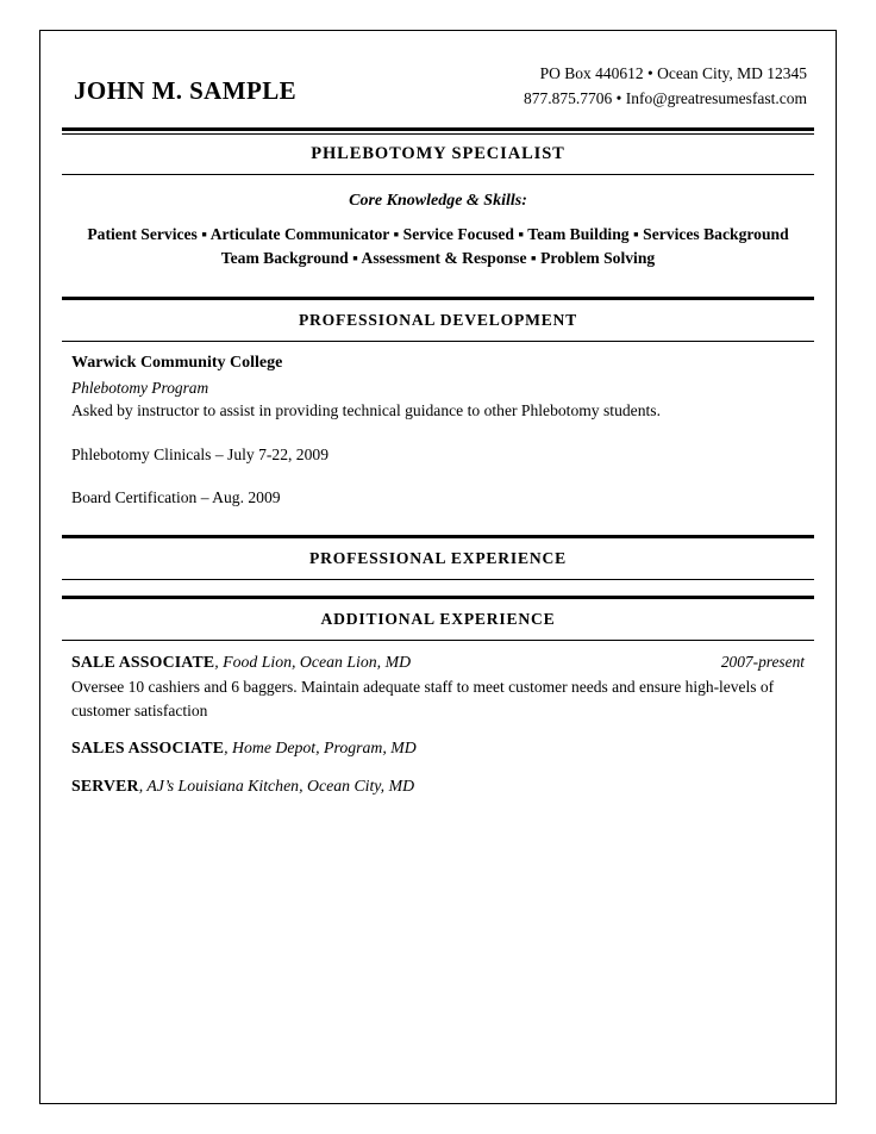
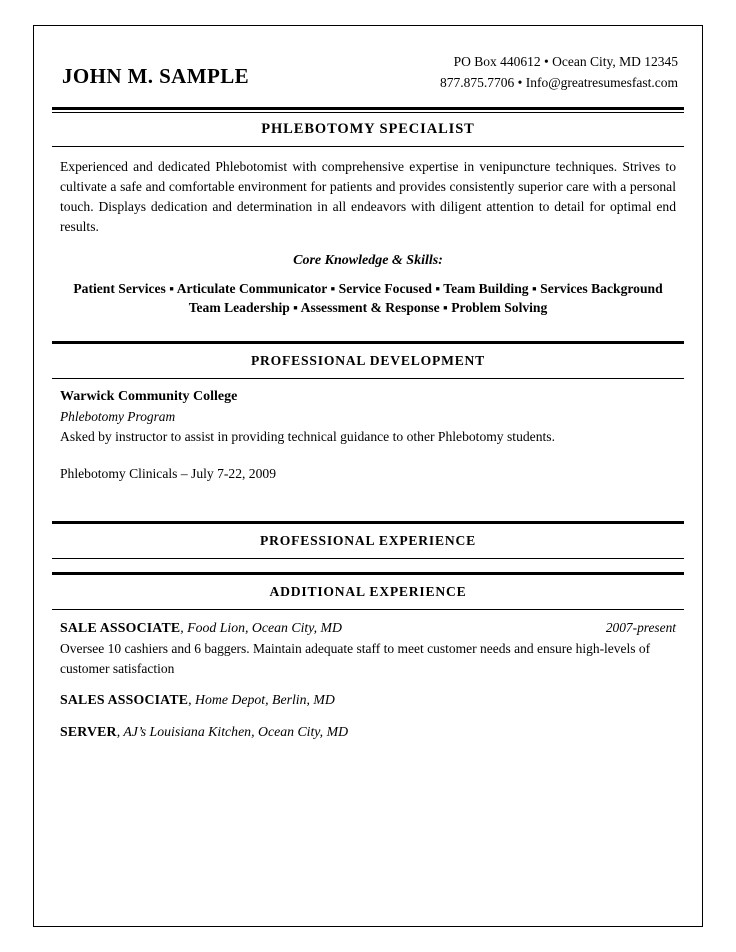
  JOHN M. SAMPLE
  PO Box 440612 • Ocean City, MD 12345
  877.875.7706 • Info@greatresumesfast.com
  PHLEBOTOMY SPECIALIST
+ Experienced and dedicated Phlebotomist with comprehensive expertise in venipuncture techniques. Strives to cultivate a safe and comfortable environment for patients and provides consistently superior care with a personal touch. Displays dedication and determination in all endeavors with diligent attention to detail for optimal end results.
  Core Knowledge & Skills:
  Patient Services ▪ Articulate Communicator ▪ Service Focused ▪ Team Building ▪ Services Background
- Team Background ▪ Assessment & Response ▪ Problem Solving
+ Team Leadership ▪ Assessment & Response ▪ Problem Solving
  PROFESSIONAL DEVELOPMENT
  Warwick Community College
  Phlebotomy Program
  Asked by instructor to assist in providing technical guidance to other Phlebotomy students.
  Phlebotomy Clinicals – July 7-22, 2009
- Board Certification – Aug. 2009
  PROFESSIONAL EXPERIENCE
  ADDITIONAL EXPERIENCE
- SALE ASSOCIATE, Food Lion, Ocean Lion, MD
+ SALE ASSOCIATE, Food Lion, Ocean City, MD
  2007-present
  Oversee 10 cashiers and 6 baggers. Maintain adequate staff to meet customer needs and ensure high-levels of customer satisfaction
- SALES ASSOCIATE, Home Depot, Program, MD
+ SALES ASSOCIATE, Home Depot, Berlin, MD
  SERVER, AJ’s Louisiana Kitchen, Ocean City, MD
